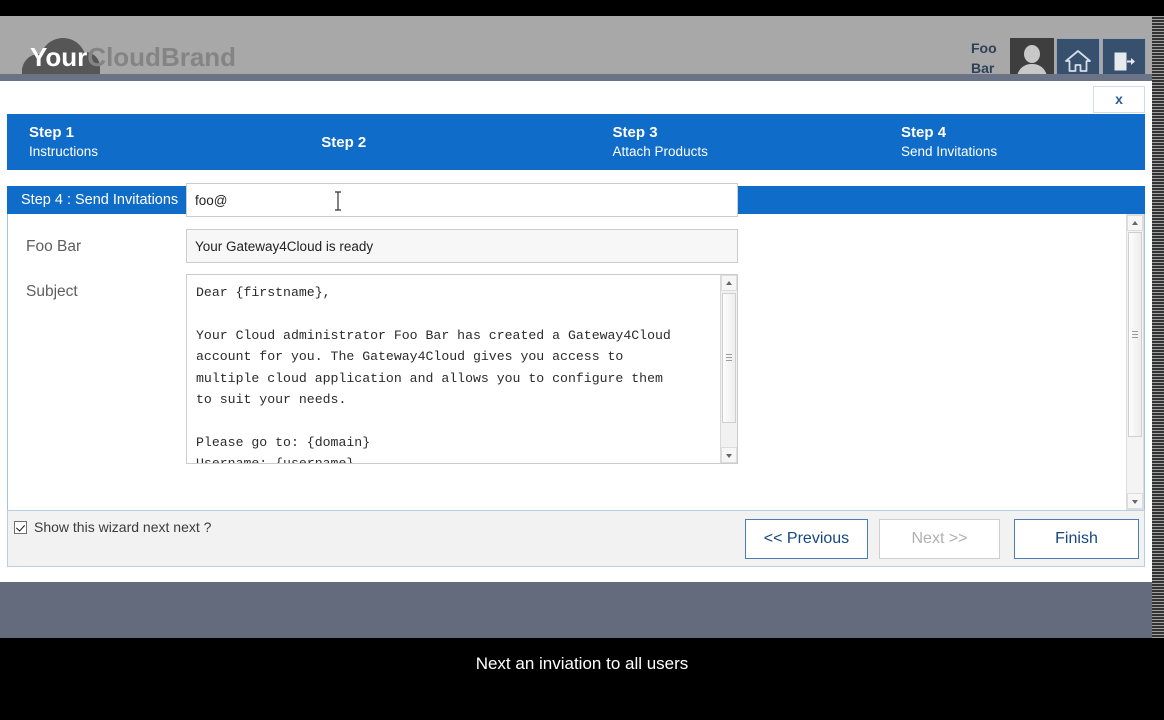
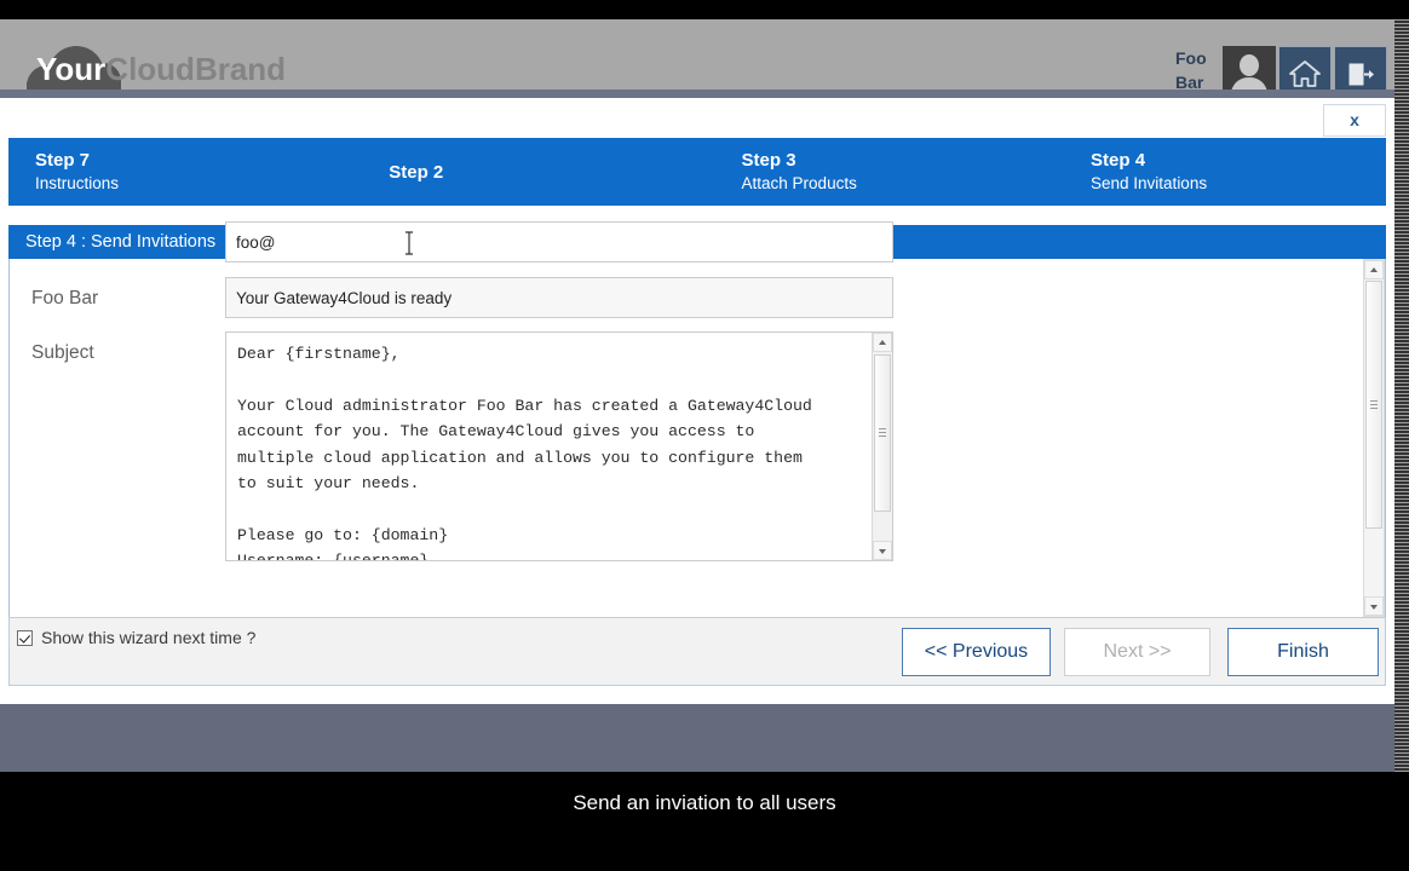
  YourCloudBrand
  Foo
  Bar
  x
- Step 1
+ Step 7
  Instructions
  Step 2
  Step 3
  Attach Products
  Step 4
  Send Invitations
  Step 4 : Send Invitations
  Foo Bar
  Subject
  foo@
  Your Gateway4Cloud is ready
  Dear {firstname},
  Your Cloud administrator Foo Bar has created a Gateway4Cloud
  account for you. The Gateway4Cloud gives you access to
  multiple cloud application and allows you to configure them
  to suit your needs.
  Please go to: {domain}
- Show this wizard next next ?
+ Show this wizard next time ?
  << Previous
  Next >>
  Finish
- Next an inviation to all users
+ Send an inviation to all users
